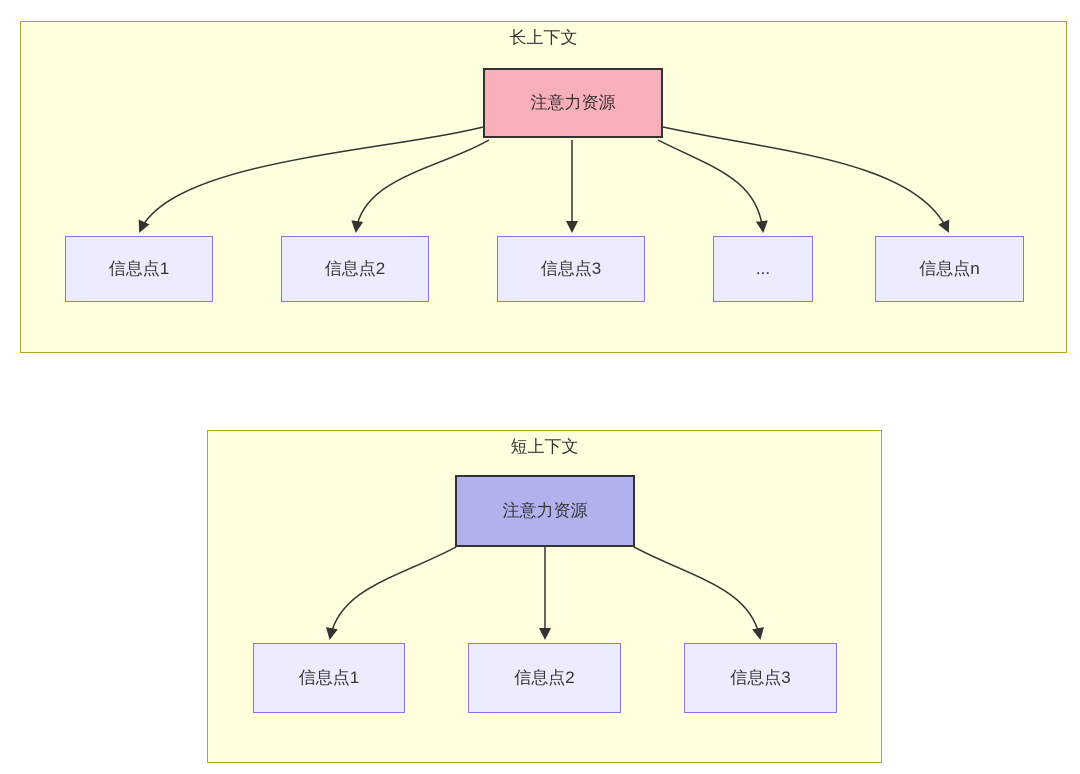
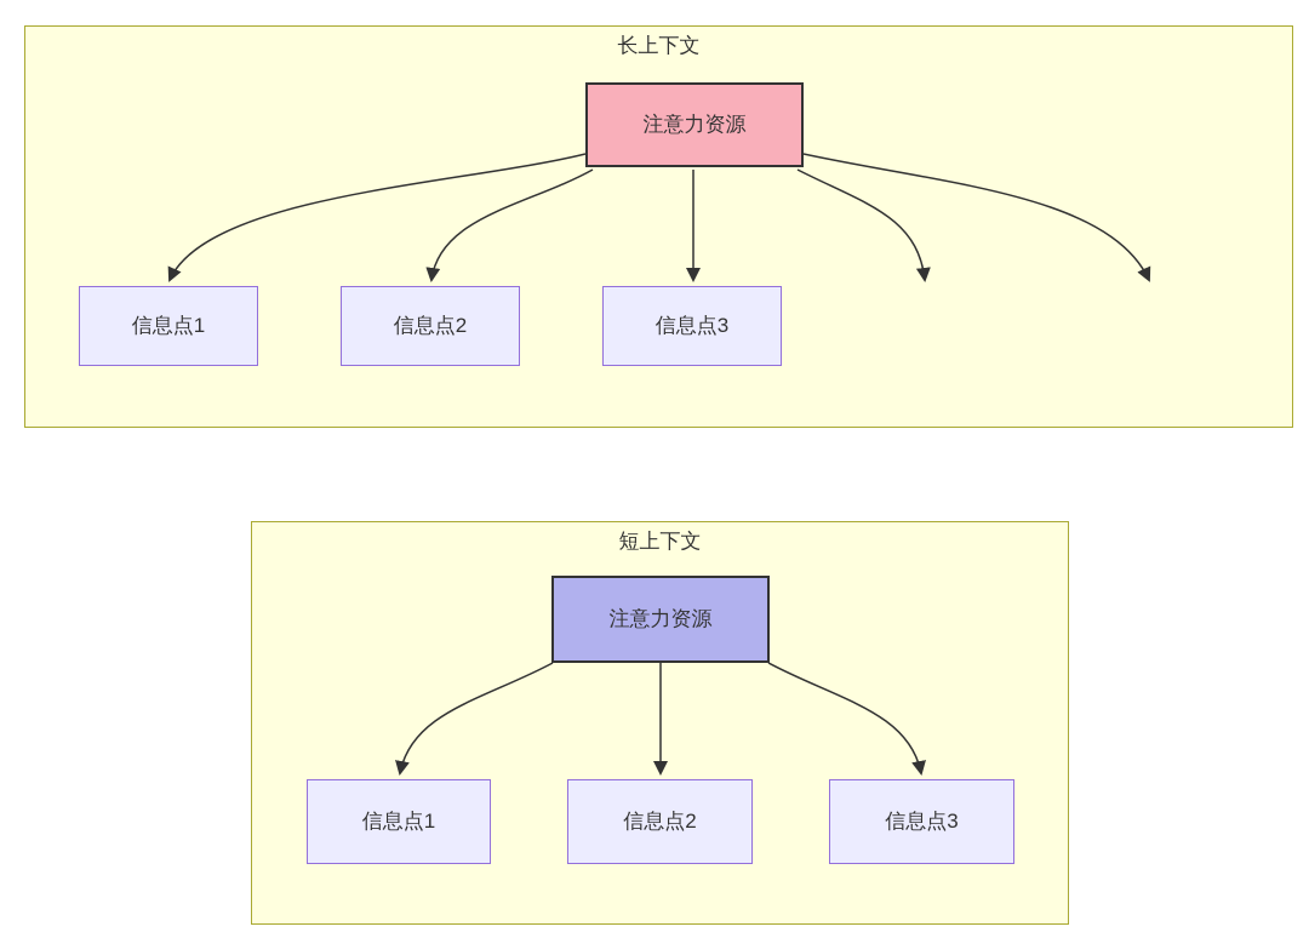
  长上下文
  短上下文
  注意力资源
  信息点1
  信息点2
  信息点3
- ...
- 信息点n
  注意力资源
  信息点1
  信息点2
  信息点3
